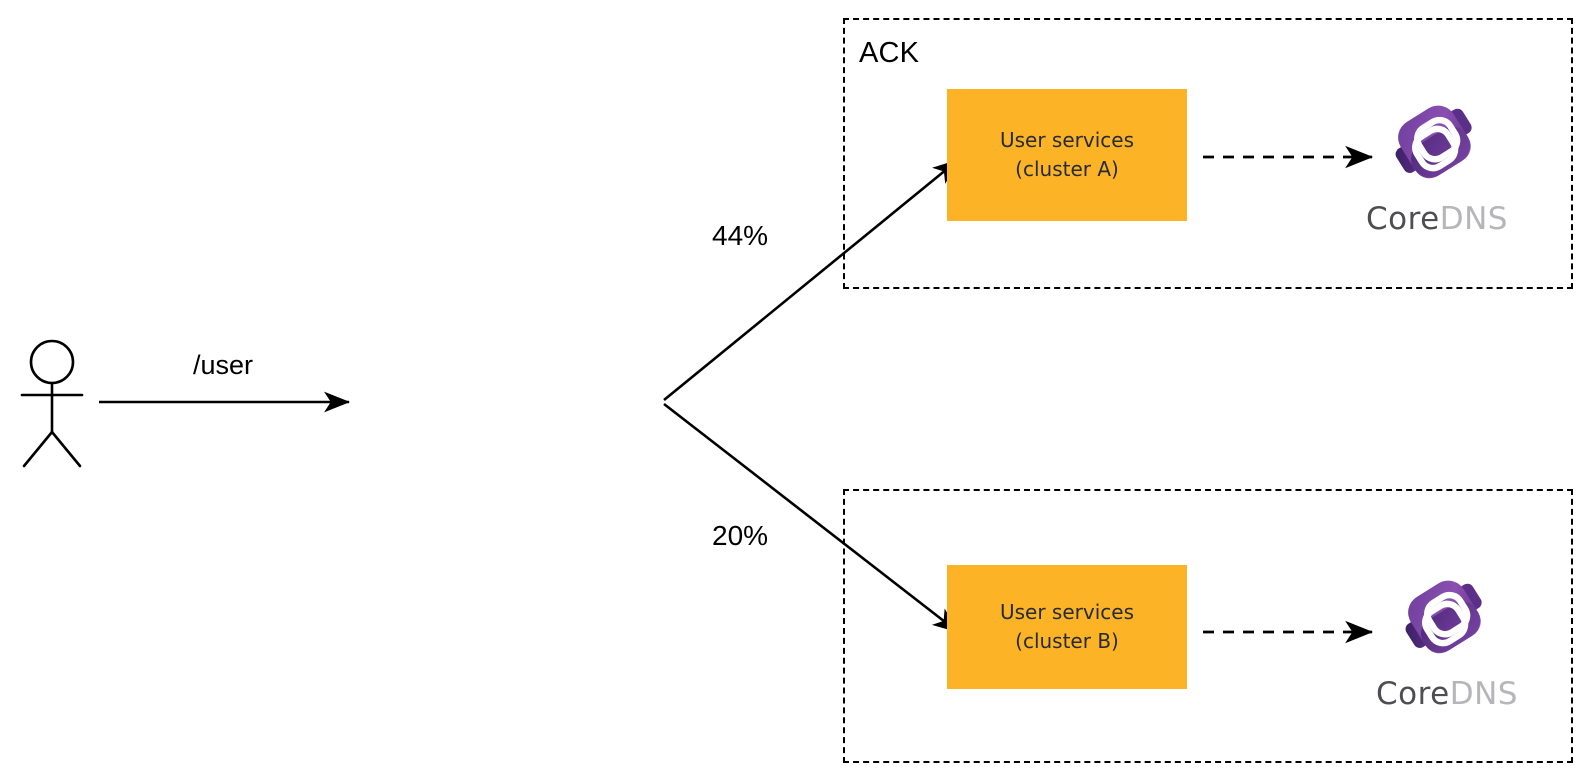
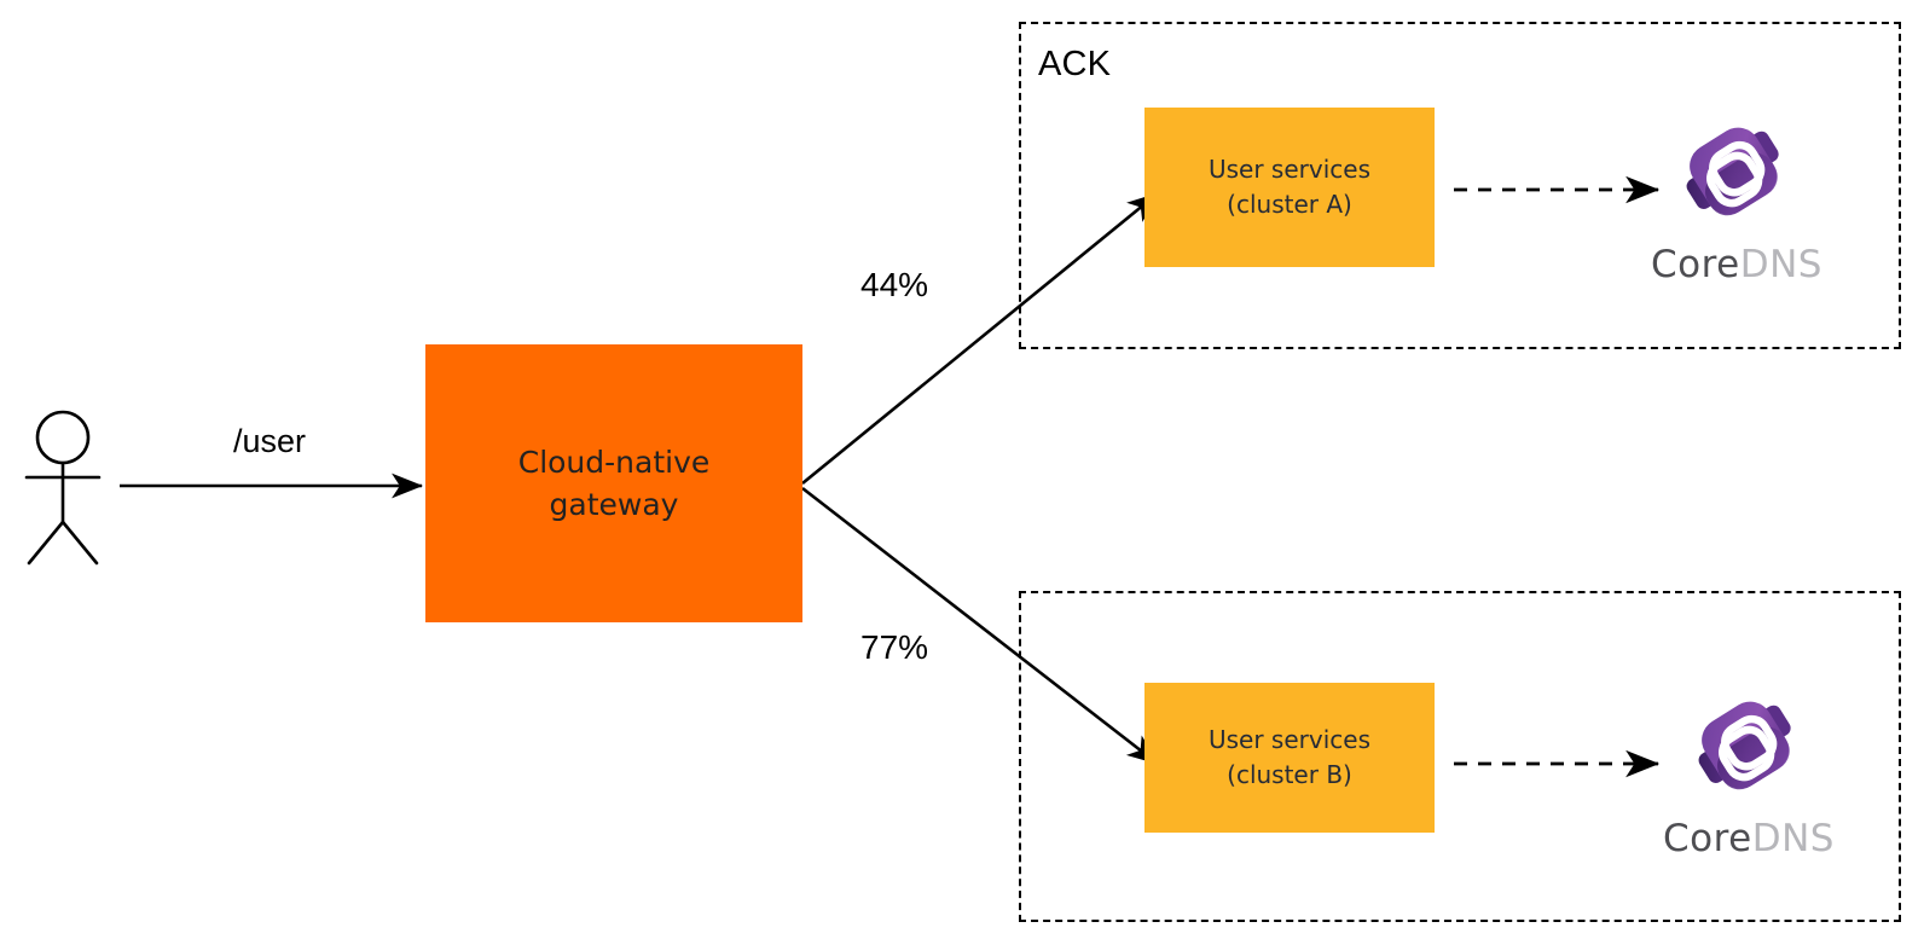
  ACK
+ Cloud-native
+ gateway
  User services
  (cluster A)
  User services
  (cluster B)
  /user
  44%
- 20%
+ 77%
  CoreDNS
  CoreDNS
